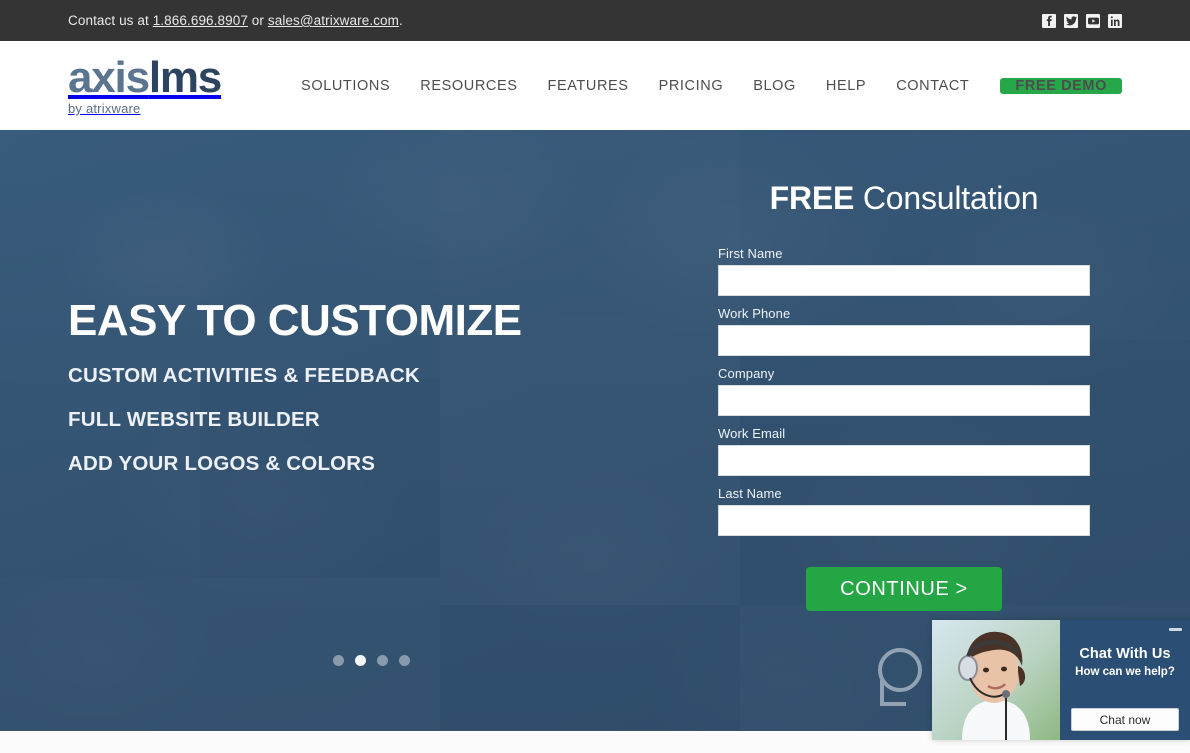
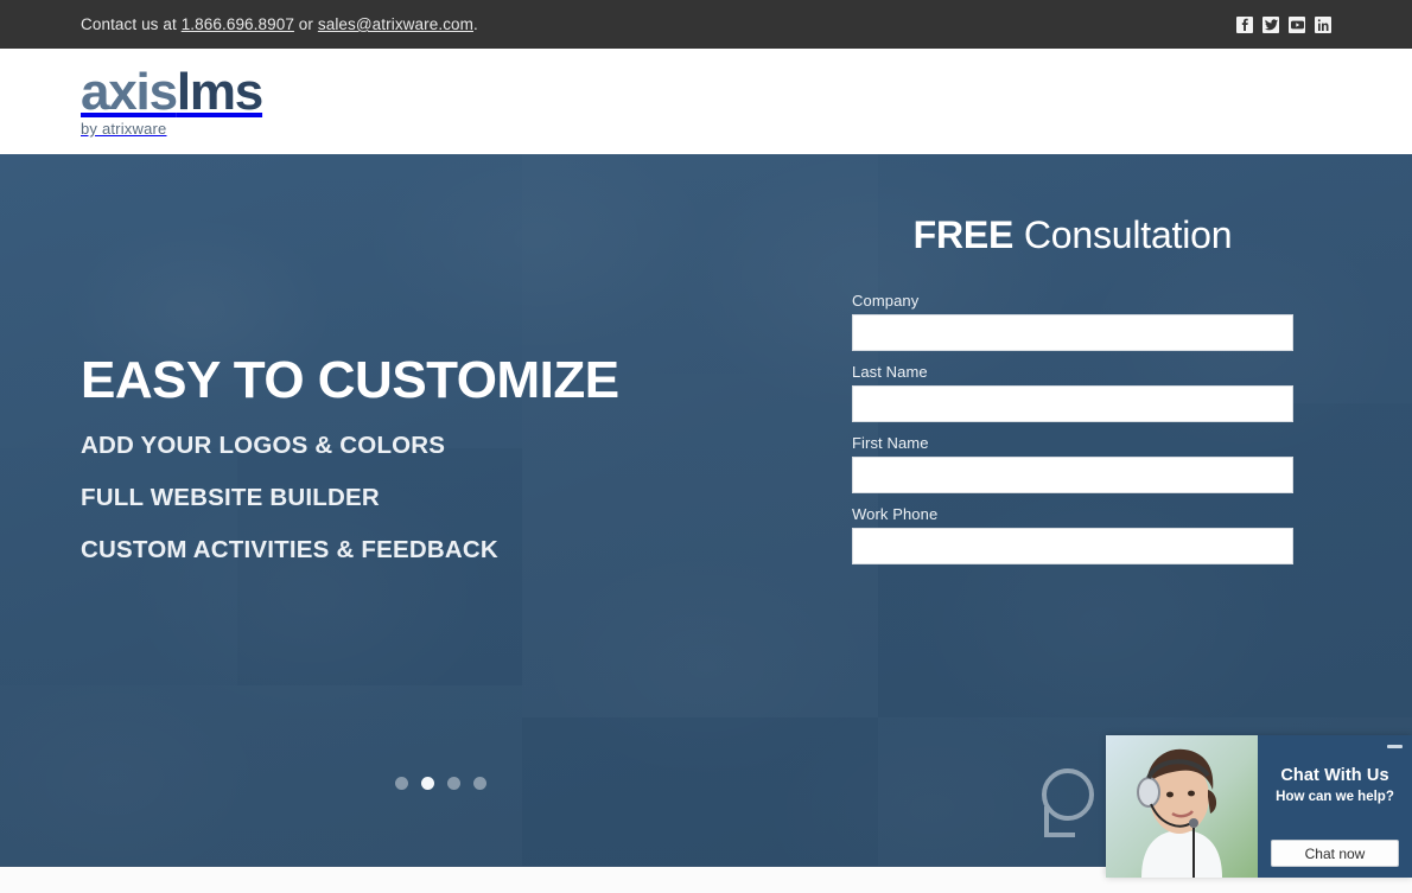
  Contact us at 1.866.696.8907 or sales@atrixware.com.
  axislms
  by atrixware
- SOLUTIONS
- RESOURCES
- FEATURES
- PRICING
- BLOG
- HELP
- CONTACT
- FREE DEMO
  EASY TO CUSTOMIZE
- CUSTOM ACTIVITIES & FEEDBACK
+ ADD YOUR LOGOS & COLORS
  FULL WEBSITE BUILDER
- ADD YOUR LOGOS & COLORS
+ CUSTOM ACTIVITIES & FEEDBACK
  FREE Consultation
- First Name
+ Company
- Work Phone
+ Last Name
- Company
+ First Name
- Work Email
- Last Name
+ Work Phone
- CONTINUE >
  Chat With Us
  How can we help?
  Chat now
